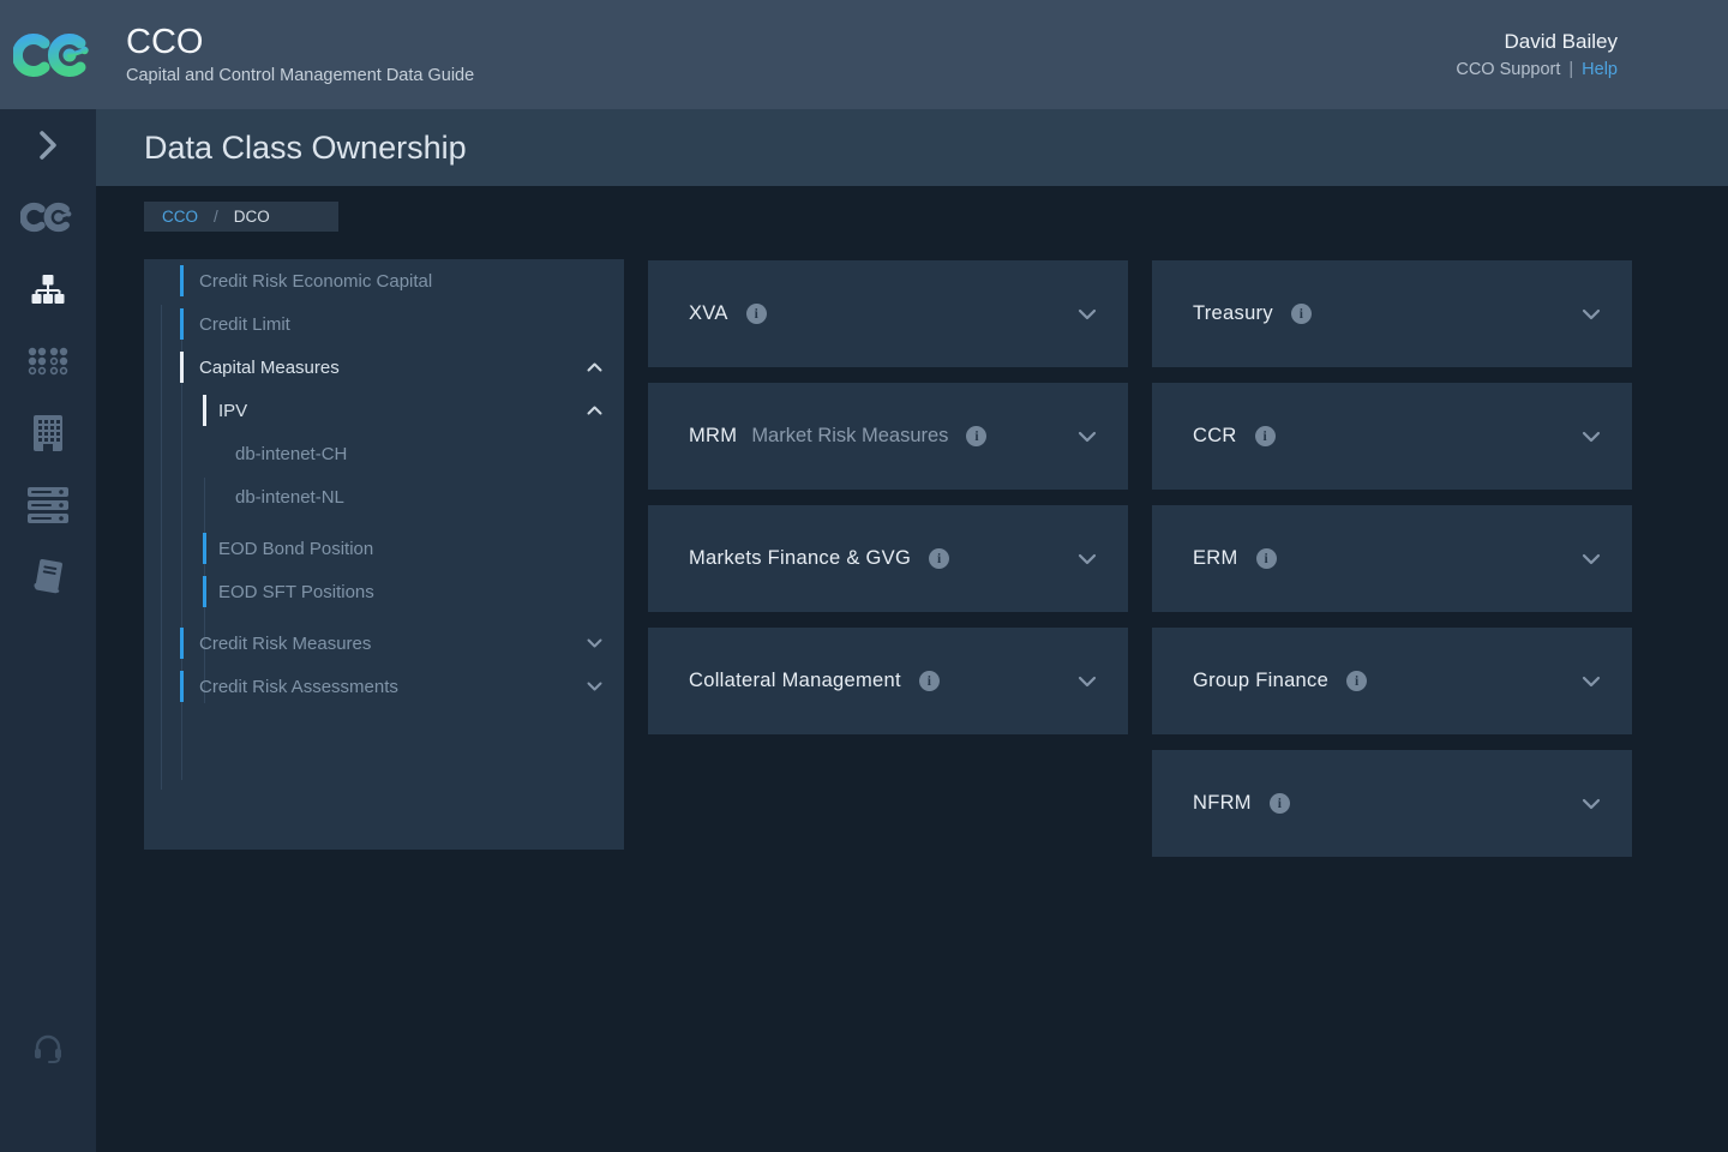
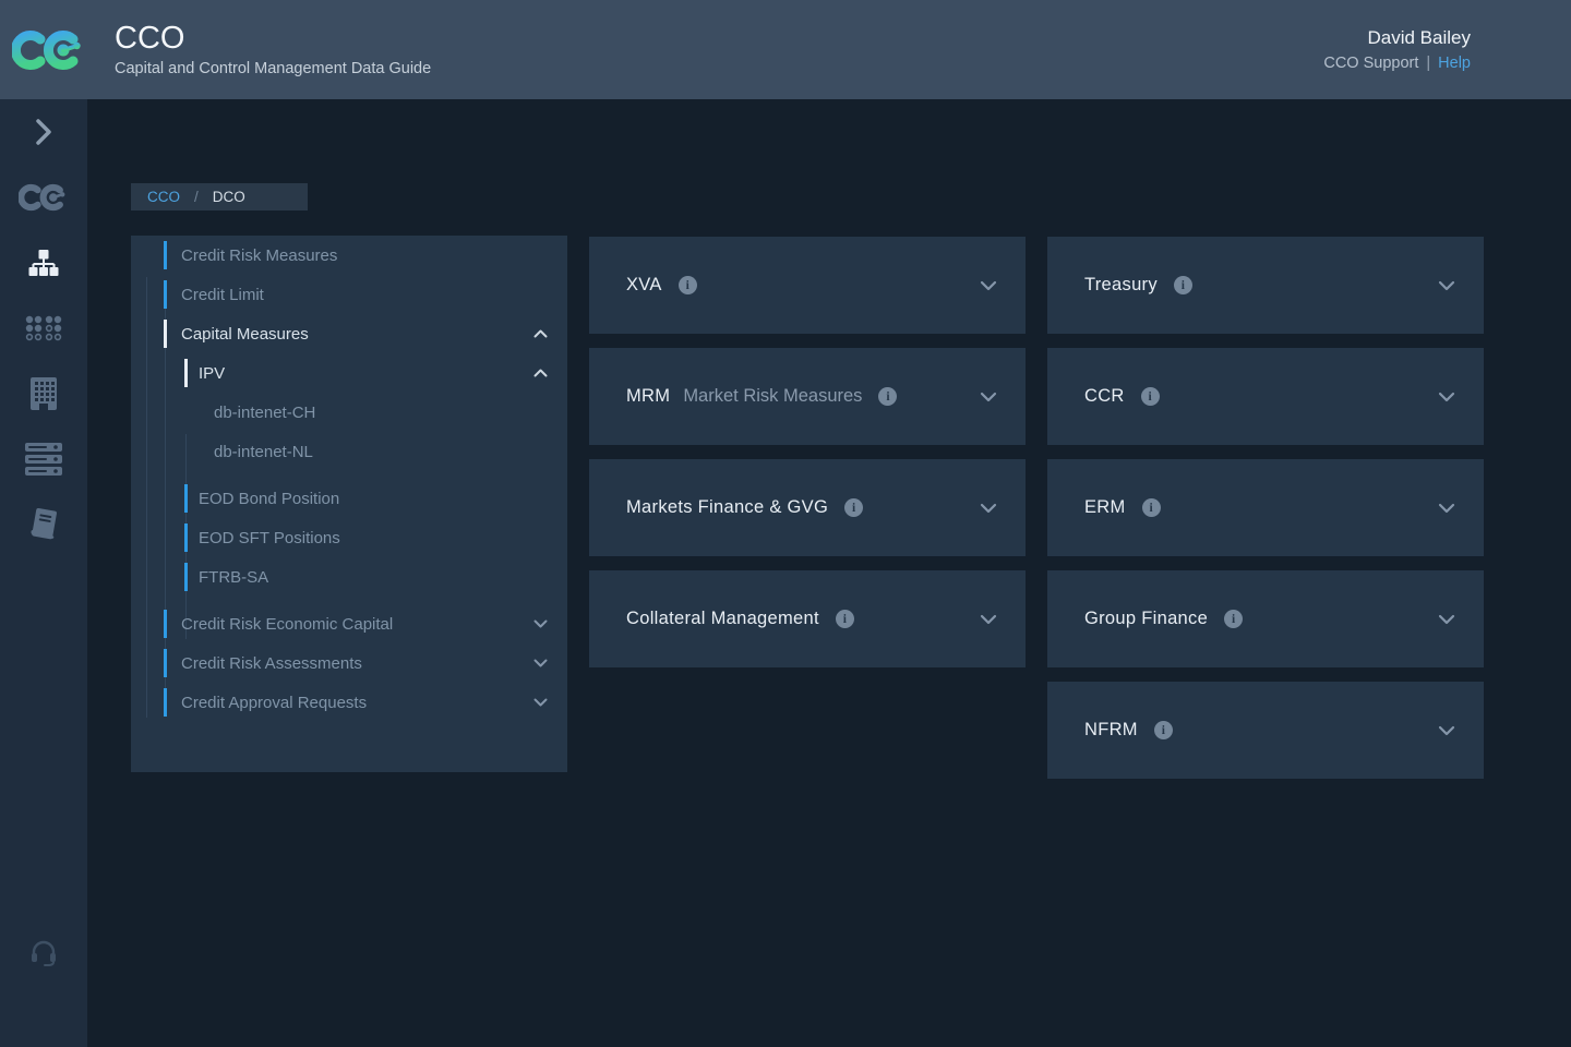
  CCO
  Capital and Control Management Data Guide
  David Bailey
  CCO Support | Help
- Data Class Ownership
  CCO
  /
  DCO
- Credit Risk Economic Capital
+ Credit Risk Measures
  Credit Limit
  Capital Measures
  IPV
  db-intenet-CH
  db-intenet-NL
  EOD Bond Position
  EOD SFT Positions
+ FTRB-SA
- Credit Risk Measures
+ Credit Risk Economic Capital
  Credit Risk Assessments
+ Credit Approval Requests
  XVA
  i
  MRM
  Market Risk Measures
  i
  Markets Finance & GVG
  i
  Collateral Management
  i
  Treasury
  i
  CCR
  i
  ERM
  i
  Group Finance
  i
  NFRM
  i
